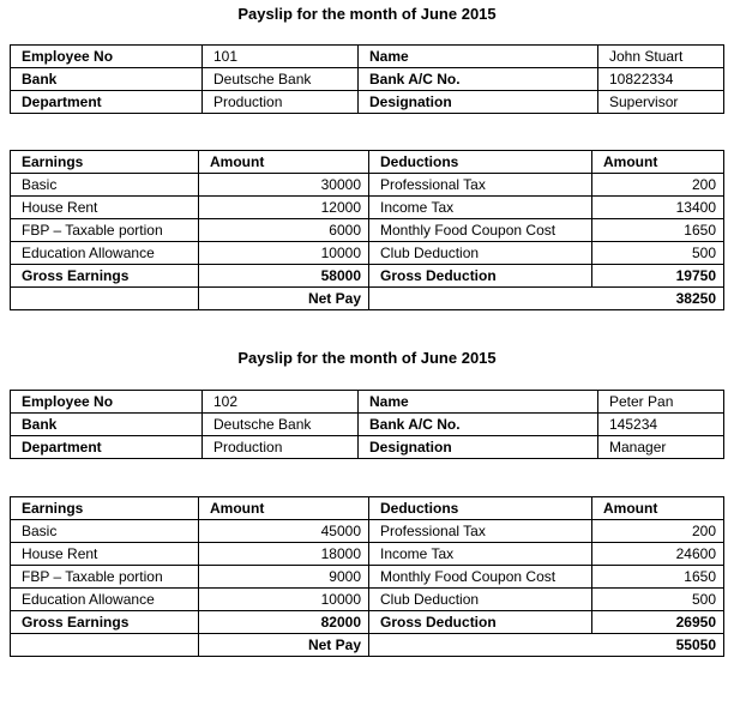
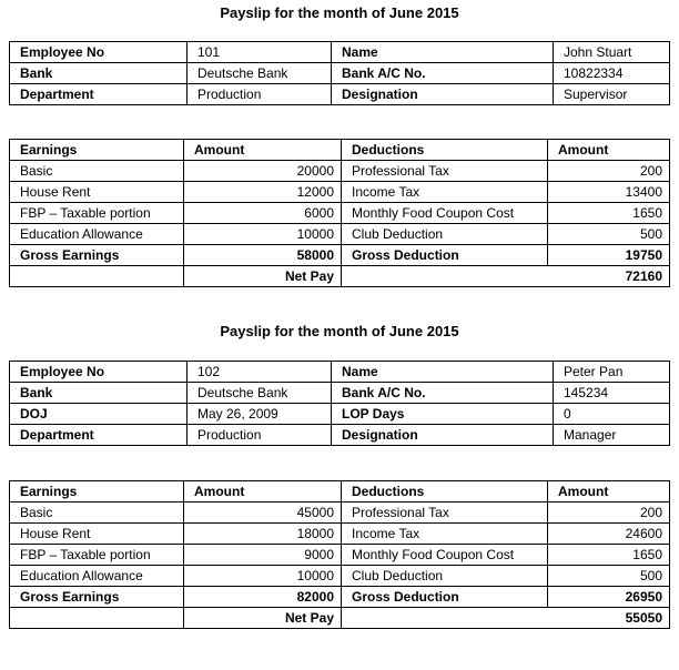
  Payslip for the month of June 2015
  Employee No	101	Name	John Stuart
  Bank	Deutsche Bank	Bank A/C No.	10822334
  Department	Production	Designation	Supervisor
  Earnings	Amount	Deductions	Amount
- Basic	30000	Professional Tax	200
+ Basic	20000	Professional Tax	200
  House Rent	12000	Income Tax	13400
  FBP – Taxable portion	6000	Monthly Food Coupon Cost	1650
  Education Allowance	10000	Club Deduction	500
  Gross Earnings	58000	Gross Deduction	19750
- 	Net Pay	38250
+ 	Net Pay	72160
  Payslip for the month of June 2015
  Employee No	102	Name	Peter Pan
  Bank	Deutsche Bank	Bank A/C No.	145234
+ DOJ	May 26, 2009	LOP Days	0
  Department	Production	Designation	Manager
  Earnings	Amount	Deductions	Amount
  Basic	45000	Professional Tax	200
  House Rent	18000	Income Tax	24600
  FBP – Taxable portion	9000	Monthly Food Coupon Cost	1650
  Education Allowance	10000	Club Deduction	500
  Gross Earnings	82000	Gross Deduction	26950
  	Net Pay	55050
